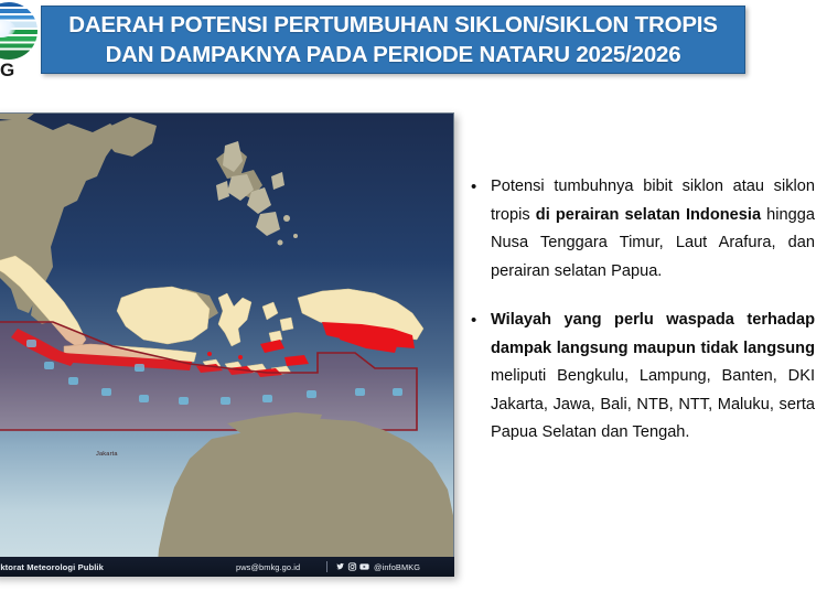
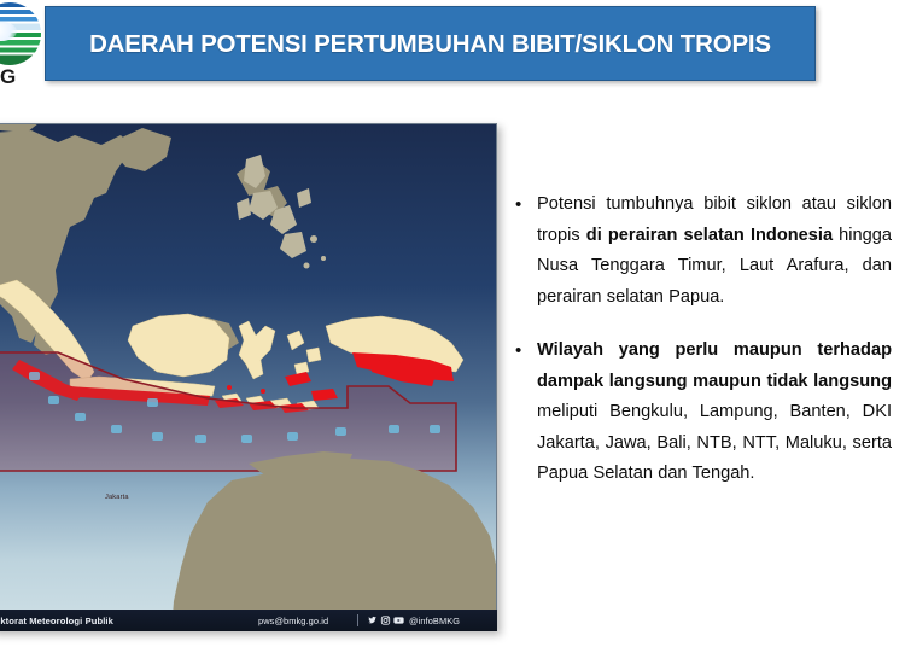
  G
- DAERAH POTENSI PERTUMBUHAN SIKLON/SIKLON TROPIS
+ DAERAH POTENSI PERTUMBUHAN BIBIT/SIKLON TROPIS
- DAN DAMPAKNYA PADA PERIODE NATARU 2025/2026
  ktorat Meteorologi Publik
  pws@bmkg.go.id
  @infoBMKG
  •
  Potensi tumbuhnya bibit siklon atau siklon tropis di perairan selatan Indonesia hingga Nusa Tenggara Timur, Laut Arafura, dan perairan selatan Papua.
  •
- Wilayah yang perlu waspada terhadap dampak langsung maupun tidak langsung meliputi Bengkulu, Lampung, Banten, DKI Jakarta, Jawa, Bali, NTB, NTT, Maluku, serta Papua Selatan dan Tengah.
+ Wilayah yang perlu maupun terhadap dampak langsung maupun tidak langsung meliputi Bengkulu, Lampung, Banten, DKI Jakarta, Jawa, Bali, NTB, NTT, Maluku, serta Papua Selatan dan Tengah.
